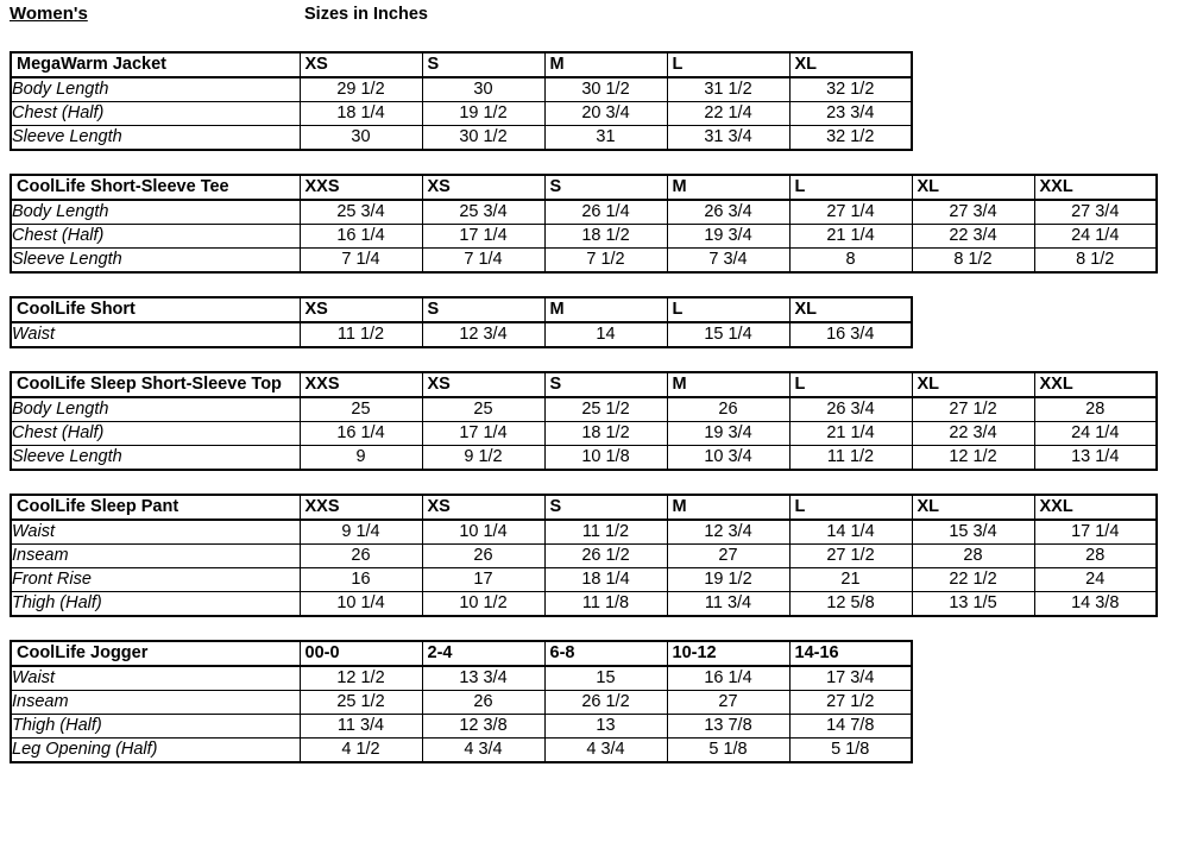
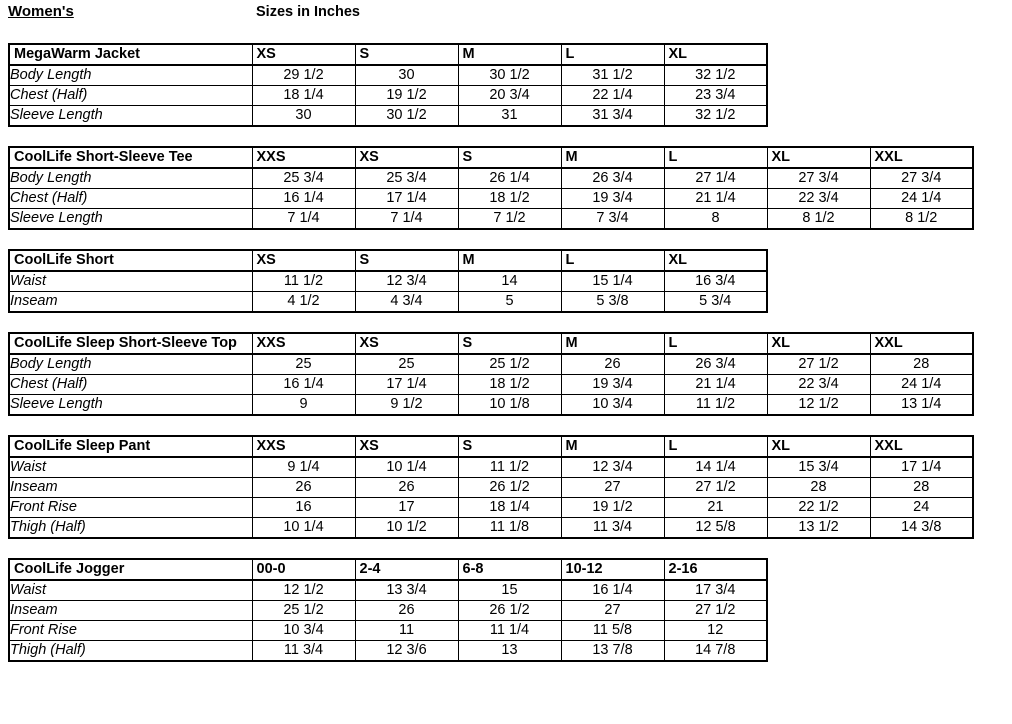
  Women's
  Sizes in Inches
  MegaWarm Jacket	XS	S	M	L	XL
  Body Length	29 1/2	30	30 1/2	31 1/2	32 1/2
  Chest (Half)	18 1/4	19 1/2	20 3/4	22 1/4	23 3/4
  Sleeve Length	30	30 1/2	31	31 3/4	32 1/2
  CoolLife Short-Sleeve Tee	XXS	XS	S	M	L	XL	XXL
  Body Length	25 3/4	25 3/4	26 1/4	26 3/4	27 1/4	27 3/4	27 3/4
  Chest (Half)	16 1/4	17 1/4	18 1/2	19 3/4	21 1/4	22 3/4	24 1/4
  Sleeve Length	7 1/4	7 1/4	7 1/2	7 3/4	8	8 1/2	8 1/2
  CoolLife Short	XS	S	M	L	XL
  Waist	11 1/2	12 3/4	14	15 1/4	16 3/4
+ Inseam	4 1/2	4 3/4	5	5 3/8	5 3/4
  CoolLife Sleep Short-Sleeve Top	XXS	XS	S	M	L	XL	XXL
  Body Length	25	25	25 1/2	26	26 3/4	27 1/2	28
  Chest (Half)	16 1/4	17 1/4	18 1/2	19 3/4	21 1/4	22 3/4	24 1/4
  Sleeve Length	9	9 1/2	10 1/8	10 3/4	11 1/2	12 1/2	13 1/4
  CoolLife Sleep Pant	XXS	XS	S	M	L	XL	XXL
  Waist	9 1/4	10 1/4	11 1/2	12 3/4	14 1/4	15 3/4	17 1/4
  Inseam	26	26	26 1/2	27	27 1/2	28	28
  Front Rise	16	17	18 1/4	19 1/2	21	22 1/2	24
- Thigh (Half)	10 1/4	10 1/2	11 1/8	11 3/4	12 5/8	13 1/5	14 3/8
+ Thigh (Half)	10 1/4	10 1/2	11 1/8	11 3/4	12 5/8	13 1/2	14 3/8
- CoolLife Jogger	00-0	2-4	6-8	10-12	14-16
+ CoolLife Jogger	00-0	2-4	6-8	10-12	2-16
  Waist	12 1/2	13 3/4	15	16 1/4	17 3/4
  Inseam	25 1/2	26	26 1/2	27	27 1/2
+ Front Rise	10 3/4	11	11 1/4	11 5/8	12
- Thigh (Half)	11 3/4	12 3/8	13	13 7/8	14 7/8
+ Thigh (Half)	11 3/4	12 3/6	13	13 7/8	14 7/8
- Leg Opening (Half)	4 1/2	4 3/4	4 3/4	5 1/8	5 1/8
